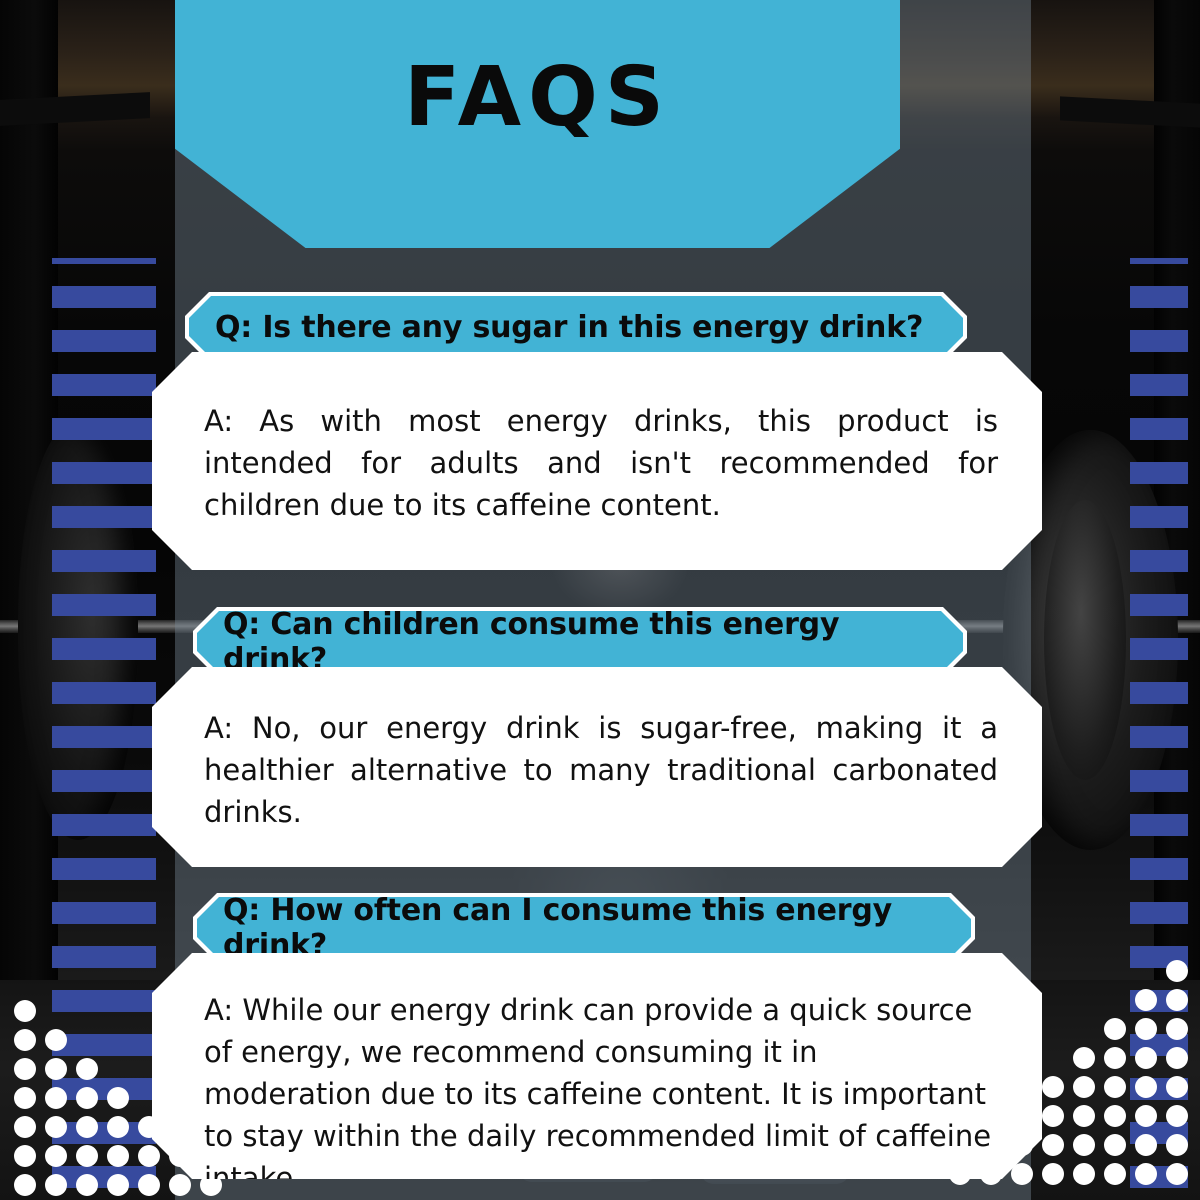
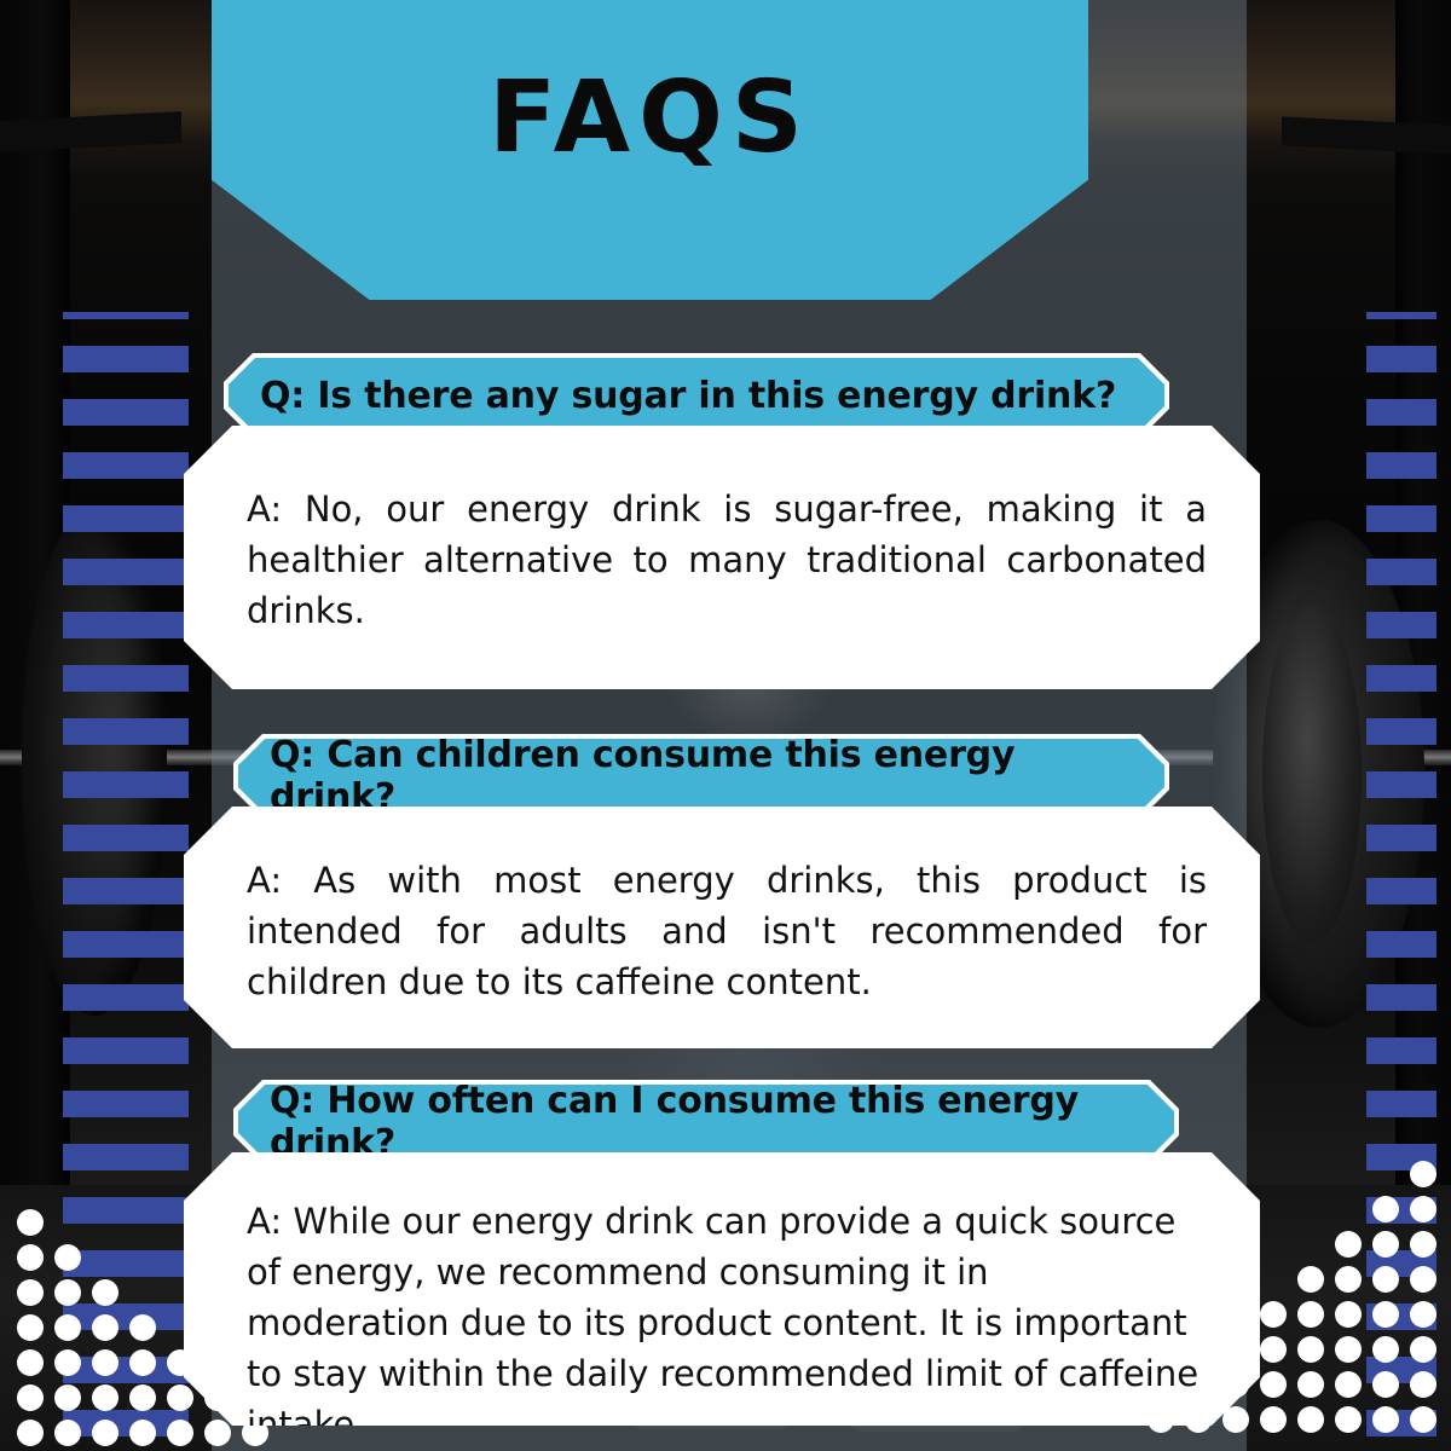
  FAQS
  Q: Is there any sugar in this energy drink?
- A: As with most energy drinks, this product is intended for adults and isn't recommended for children due to its caffeine content.
+ A: No, our energy drink is sugar-free, making it a healthier alternative to many traditional carbonated drinks.
  Q: Can children consume this energy drink?
- A: No, our energy drink is sugar-free, making it a healthier alternative to many traditional carbonated drinks.
+ A: As with most energy drinks, this product is intended for adults and isn't recommended for children due to its caffeine content.
  Q: How often can I consume this energy drink?
- A: While our energy drink can provide a quick source of energy, we recommend consuming it in moderation due to its caffeine content. It is important to stay within the daily recommended limit of caffeine intake.
+ A: While our energy drink can provide a quick source of energy, we recommend consuming it in moderation due to its product content. It is important to stay within the daily recommended limit of caffeine intake.
